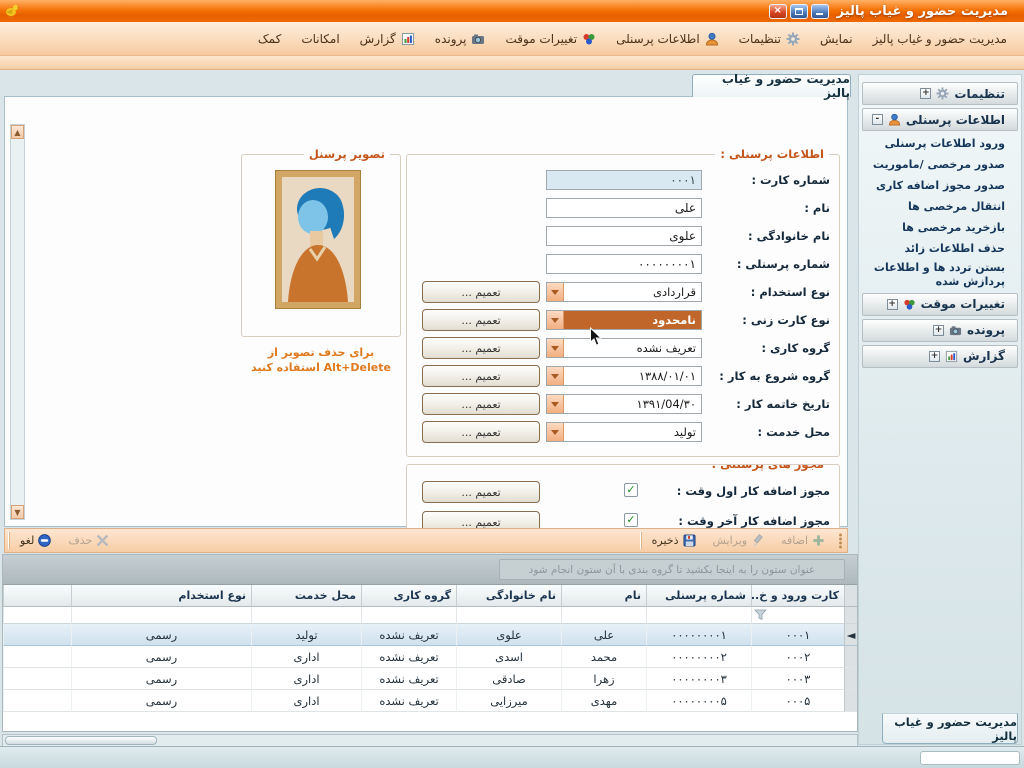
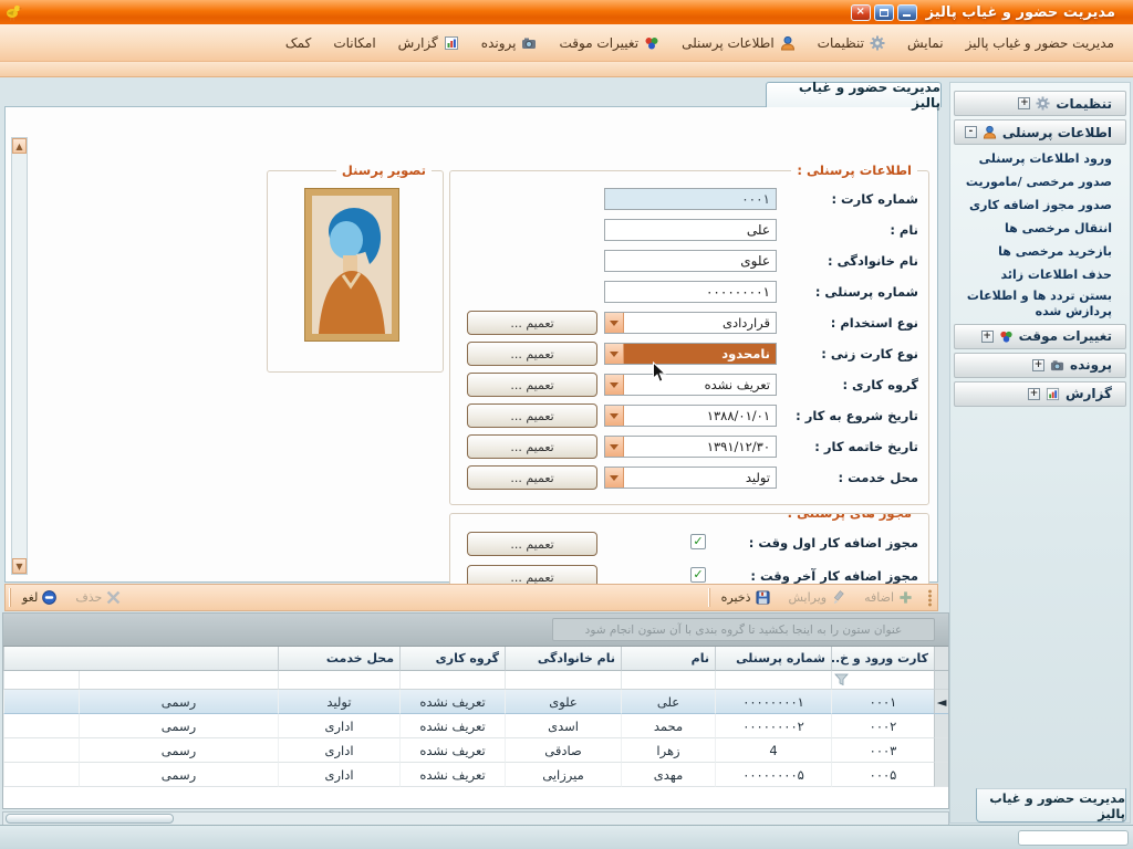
  مدیریت حضور و غیاب پالیز
  ×
  مدیریت حضور و غیاب پالیز
  نمایش
  تنظیمات
  اطلاعات پرسنلی
  تغییرات موقت
  پرونده
  گزارش
  امکانات
  کمک
  تنظیمات
  +
  اطلاعات پرسنلی
  -
  ورود اطلاعات پرسنلی
  صدور مرخصی /ماموریت
  صدور مجوز اضافه کاری
  انتقال مرخصی ها
  بازخرید مرخصی ها
  حذف اطلاعات زائد
  بستن تردد ها و اطلاعات پردازش شده
  تغییرات موقت
  +
  پرونده
  +
  گزارش
  +
  مدیریت حضور و غیاب پالیز
  ▲
  ▼
  اطلاعات پرسنلی :
  شماره کارت :
  ۰۰۰۱
  نام :
  علی
  نام خانوادگی :
  علوی
  شماره پرسنلی :
  ۰۰۰۰۰۰۰۰۱
  نوع استخدام :
  قراردادی
  تعمیم ...
  نوع کارت زنی :
  نامحدود
  تعمیم ...
  گروه کاری :
  تعریف نشده
  تعمیم ...
- گروه شروع به کار :
+ تاریخ شروع به کار :
  ۱۳۸۸/۰۱/۰۱
  تعمیم ...
  تاریخ خاتمه کار :
- ۱۳۹۱/04/۳۰
+ ۱۳۹۱/۱۲/۳۰
  تعمیم ...
  محل خدمت :
  تولید
  تعمیم ...
  مجوز اضافه کار اول وقت :
  ✓
  تعمیم ...
  مجوز اضافه کار آخر وقت :
  ✓
  تعمیم ...
  تصویر پرسنل
- برای حذف تصویر از Alt+Delete استفاده کنید
  اضافه
  ویرایش
  ذخیره
  حذف
  لغو
  عنوان ستون را به اینجا بکشید تا گروه بندی با آن ستون انجام شود
  کارت ورود و خ..
  شماره پرسنلی
  نام
  نام خانوادگی
  گروه کاری
  محل خدمت
- نوع استخدام
  ◄
  ۰۰۰۱
  ۰۰۰۰۰۰۰۰۱
  علی
  علوی
  تعریف نشده
  تولید
  رسمی
  ۰۰۰۲
  ۰۰۰۰۰۰۰۰۲
  محمد
  اسدی
  تعریف نشده
  اداری
  رسمی
  ۰۰۰۳
- ۰۰۰۰۰۰۰۰۳
+ 4
  زهرا
  صادقی
  تعریف نشده
  اداری
  رسمی
  ۰۰۰۵
  ۰۰۰۰۰۰۰۰۵
  مهدی
  میرزایی
  تعریف نشده
  اداری
  رسمی
  مدیریت حضور و غیاب پالیز
